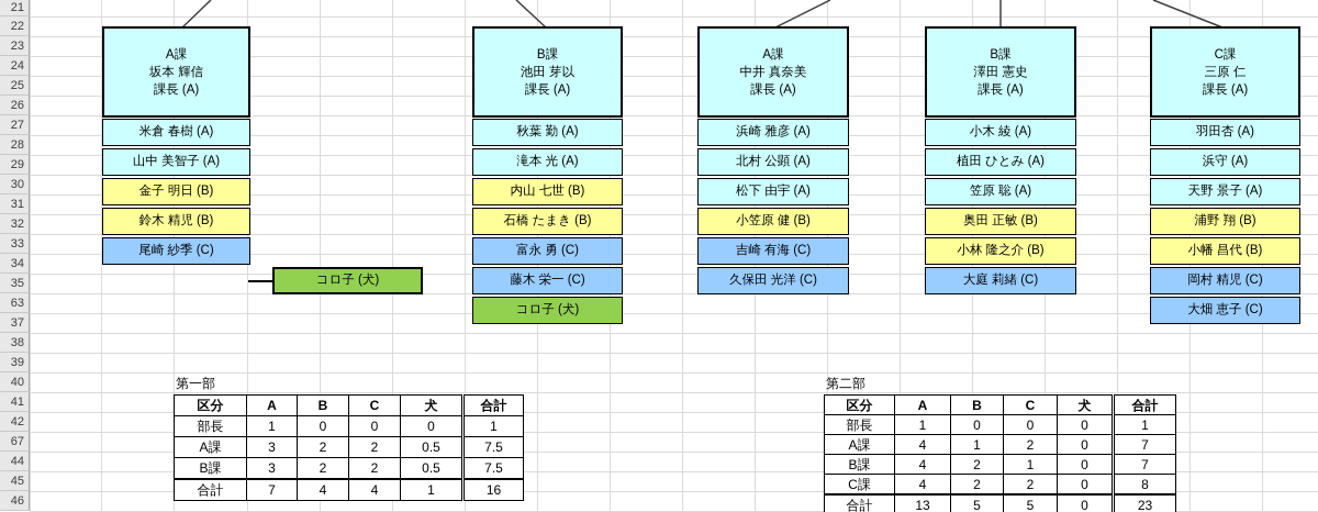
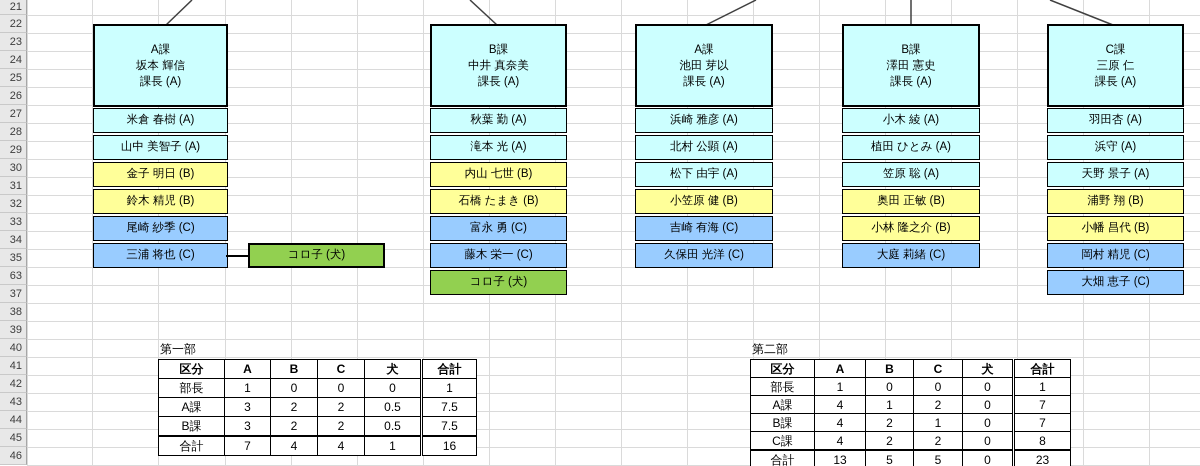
  21
  22
  23
  24
  25
  26
  27
  28
  29
  30
  31
  32
  33
  34
  35
  63
  37
  38
  39
  40
  41
  42
- 67
+ 43
  44
  45
  46
  A課
  坂本 輝信
  課長 (A)
  米倉 春樹 (A)
  山中 美智子 (A)
  金子 明日 (B)
  鈴木 精児 (B)
  尾崎 紗季 (C)
+ 三浦 将也 (C)
  コロ子 (犬)
  B課
- 池田 芽以
+ 中井 真奈美
  課長 (A)
  秋葉 勤 (A)
  滝本 光 (A)
  内山 七世 (B)
  石橋 たまき (B)
  富永 勇 (C)
  藤木 栄一 (C)
  コロ子 (犬)
  A課
- 中井 真奈美
+ 池田 芽以
  課長 (A)
  浜崎 雅彦 (A)
  北村 公顕 (A)
  松下 由宇 (A)
  小笠原 健 (B)
  吉崎 有海 (C)
  久保田 光洋 (C)
  B課
  澤田 憲史
  課長 (A)
  小木 綾 (A)
  植田 ひとみ (A)
  笠原 聡 (A)
  奥田 正敏 (B)
  小林 隆之介 (B)
  大庭 莉緒 (C)
  C課
  三原 仁
  課長 (A)
  羽田杏 (A)
  浜守 (A)
  天野 景子 (A)
  浦野 翔 (B)
  小幡 昌代 (B)
  岡村 精児 (C)
  大畑 恵子 (C)
  第一部
  区分	A	B	C	犬	合計
  部長	1	0	0	0	1
  A課	3	2	2	0.5	7.5
  B課	3	2	2	0.5	7.5
  合計	7	4	4	1	16
  第二部
  区分	A	B	C	犬	合計
  部長	1	0	0	0	1
  A課	4	1	2	0	7
  B課	4	2	1	0	7
  C課	4	2	2	0	8
  合計	13	5	5	0	23
